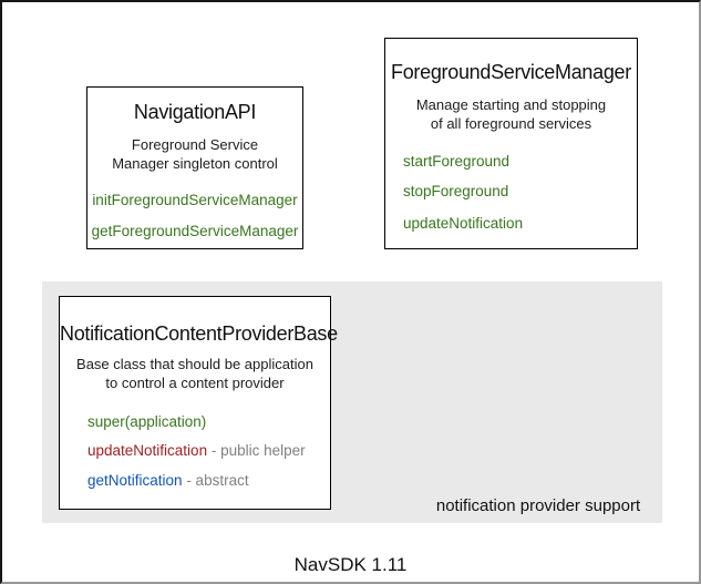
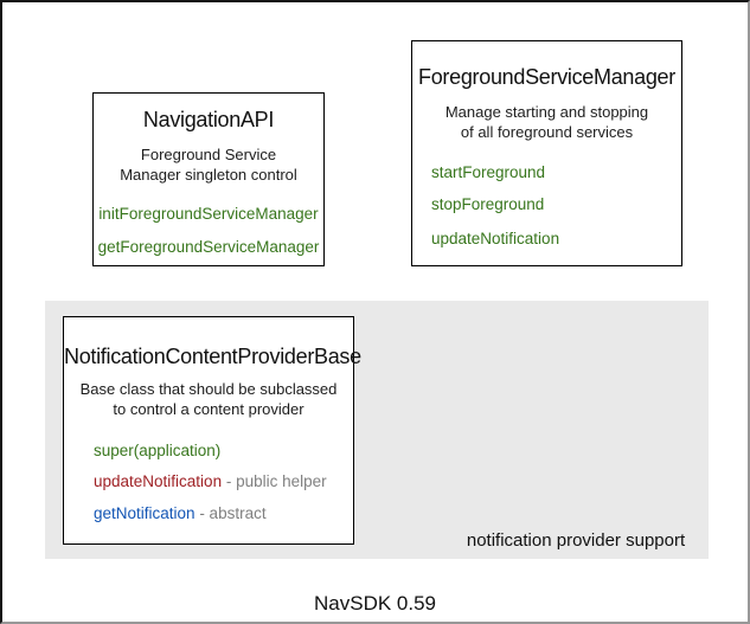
  NavigationAPI
  Foreground Service
  Manager singleton control
  initForegroundServiceManager
  getForegroundServiceManager
  ForegroundServiceManager
  Manage starting and stopping
  of all foreground services
  startForeground
  stopForeground
  updateNotification
  NotificationContentProviderBase
- Base class that should be application
+ Base class that should be subclassed
  to control a content provider
  super(application)
  updateNotification - public helper
  getNotification - abstract
  notification provider support
- NavSDK 1.11
+ NavSDK 0.59
